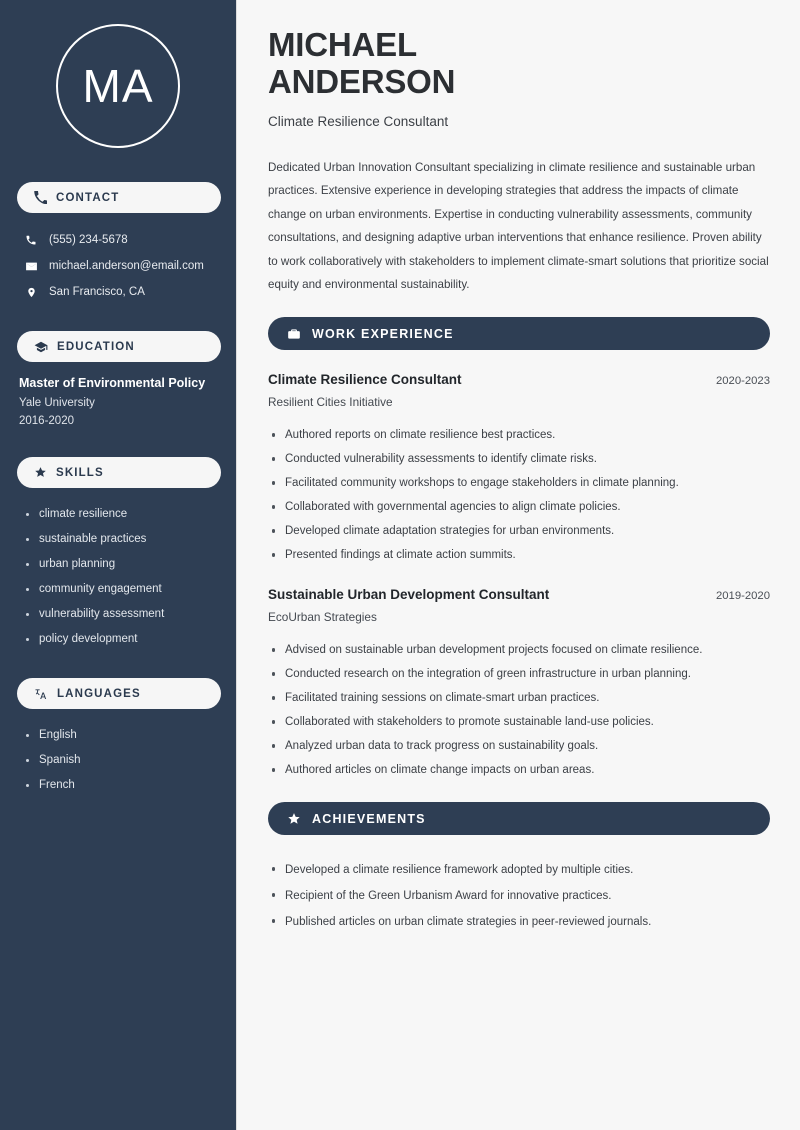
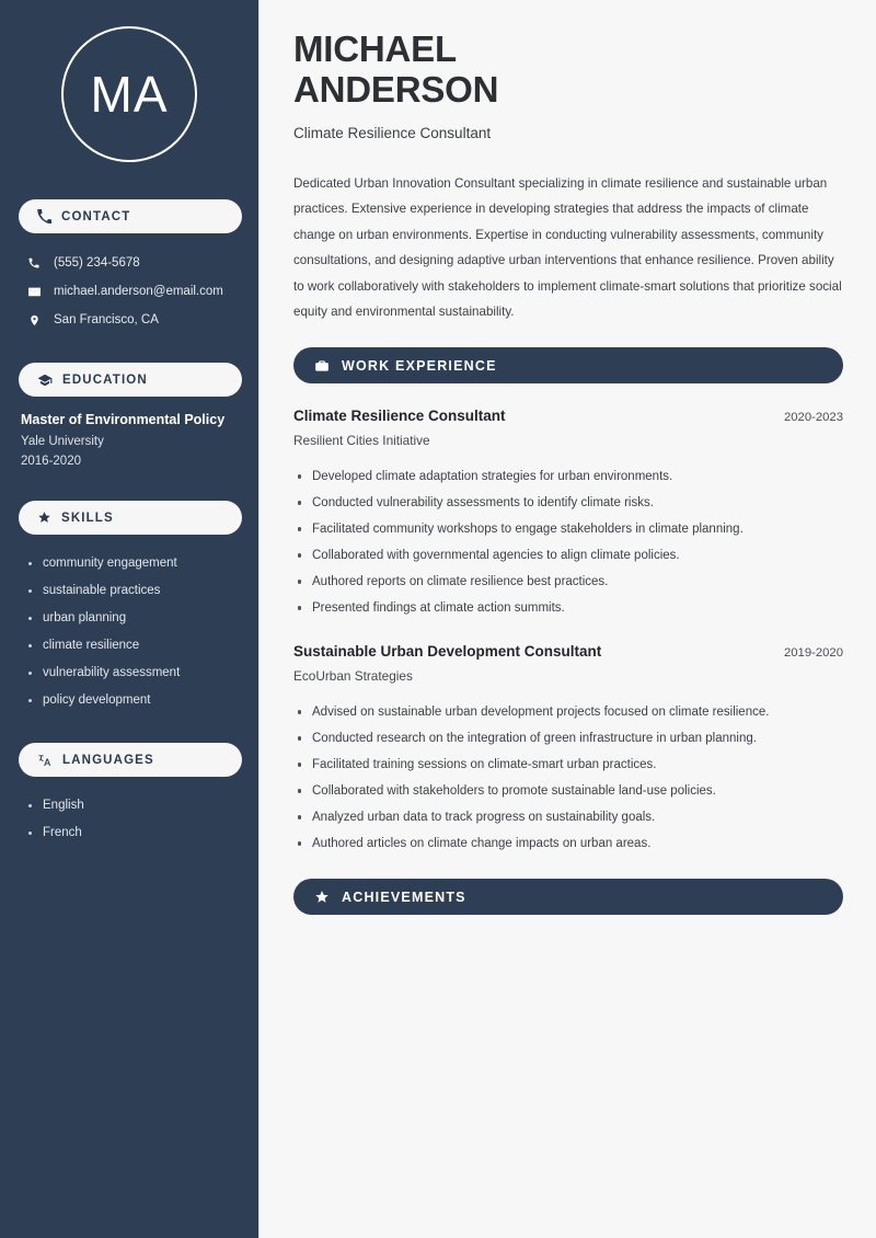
  MA
  CONTACT
  (555) 234-5678
  michael.anderson@email.com
  San Francisco, CA
  EDUCATION
  Master of Environmental Policy
  Yale University
  2016-2020
  SKILLS
- climate resilience
+ community engagement
  sustainable practices
  urban planning
- community engagement
+ climate resilience
  vulnerability assessment
  policy development
  LANGUAGES
  English
- Spanish
  French
  MICHAEL
  ANDERSON
  Climate Resilience Consultant
  Dedicated Urban Innovation Consultant specializing in climate resilience and sustainable urban practices. Extensive experience in developing strategies that address the impacts of climate change on urban environments. Expertise in conducting vulnerability assessments, community consultations, and designing adaptive urban interventions that enhance resilience. Proven ability to work collaboratively with stakeholders to implement climate-smart solutions that prioritize social equity and environmental sustainability.
  WORK EXPERIENCE
  Climate Resilience Consultant
  2020-2023
  Resilient Cities Initiative
- Authored reports on climate resilience best practices.
+ Developed climate adaptation strategies for urban environments.
  Conducted vulnerability assessments to identify climate risks.
  Facilitated community workshops to engage stakeholders in climate planning.
  Collaborated with governmental agencies to align climate policies.
- Developed climate adaptation strategies for urban environments.
+ Authored reports on climate resilience best practices.
  Presented findings at climate action summits.
  Sustainable Urban Development Consultant
  2019-2020
  EcoUrban Strategies
  Advised on sustainable urban development projects focused on climate resilience.
  Conducted research on the integration of green infrastructure in urban planning.
  Facilitated training sessions on climate-smart urban practices.
  Collaborated with stakeholders to promote sustainable land-use policies.
  Analyzed urban data to track progress on sustainability goals.
  Authored articles on climate change impacts on urban areas.
  ACHIEVEMENTS
- Developed a climate resilience framework adopted by multiple cities.
- Recipient of the Green Urbanism Award for innovative practices.
- Published articles on urban climate strategies in peer-reviewed journals.
